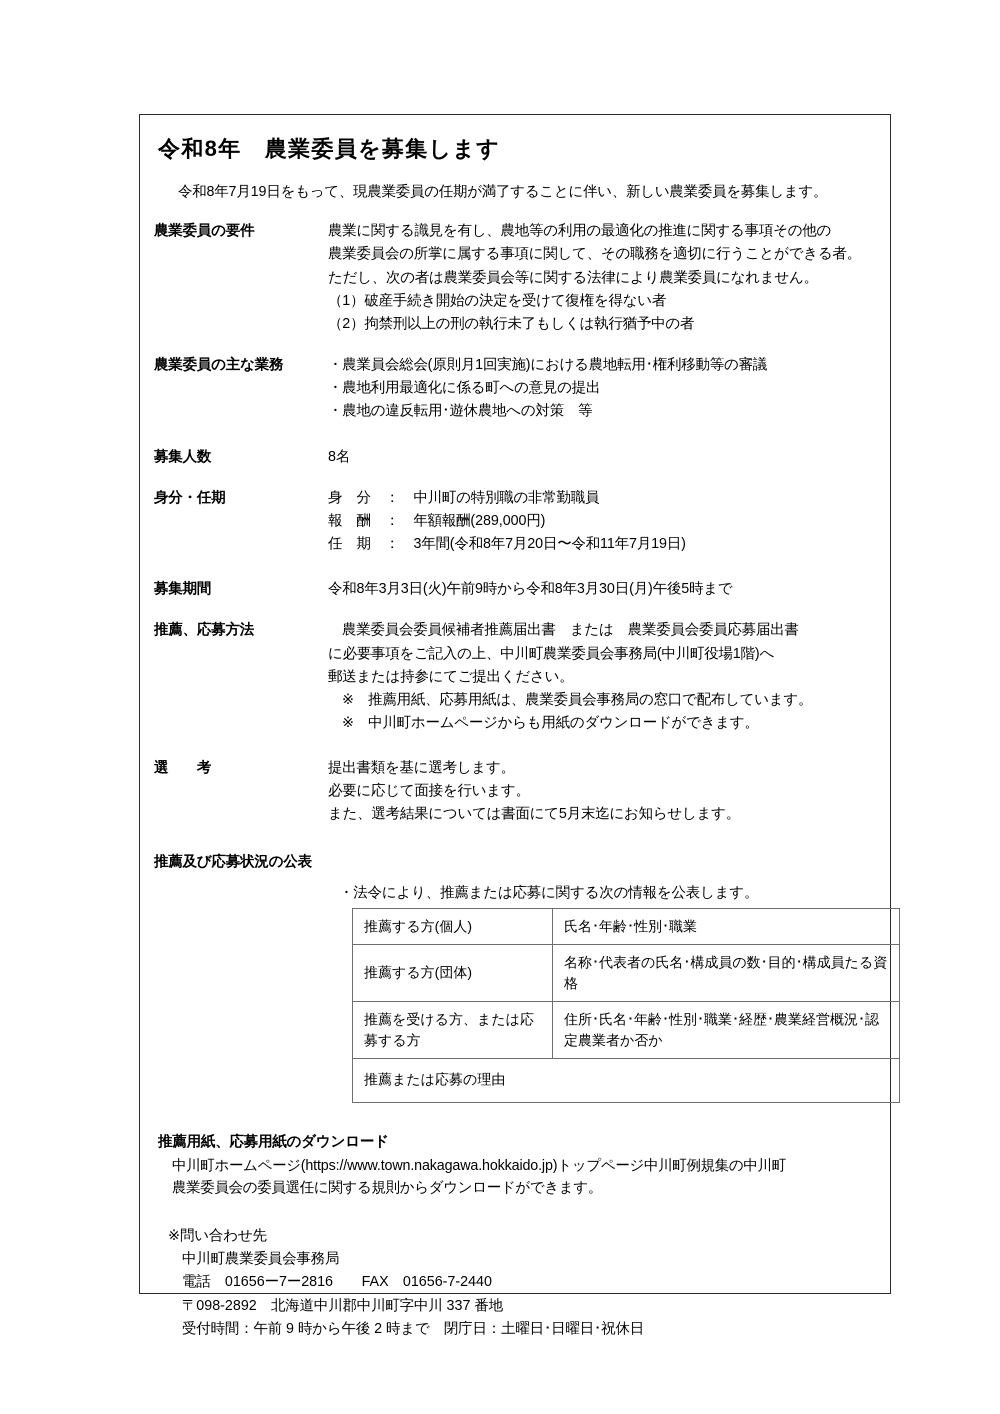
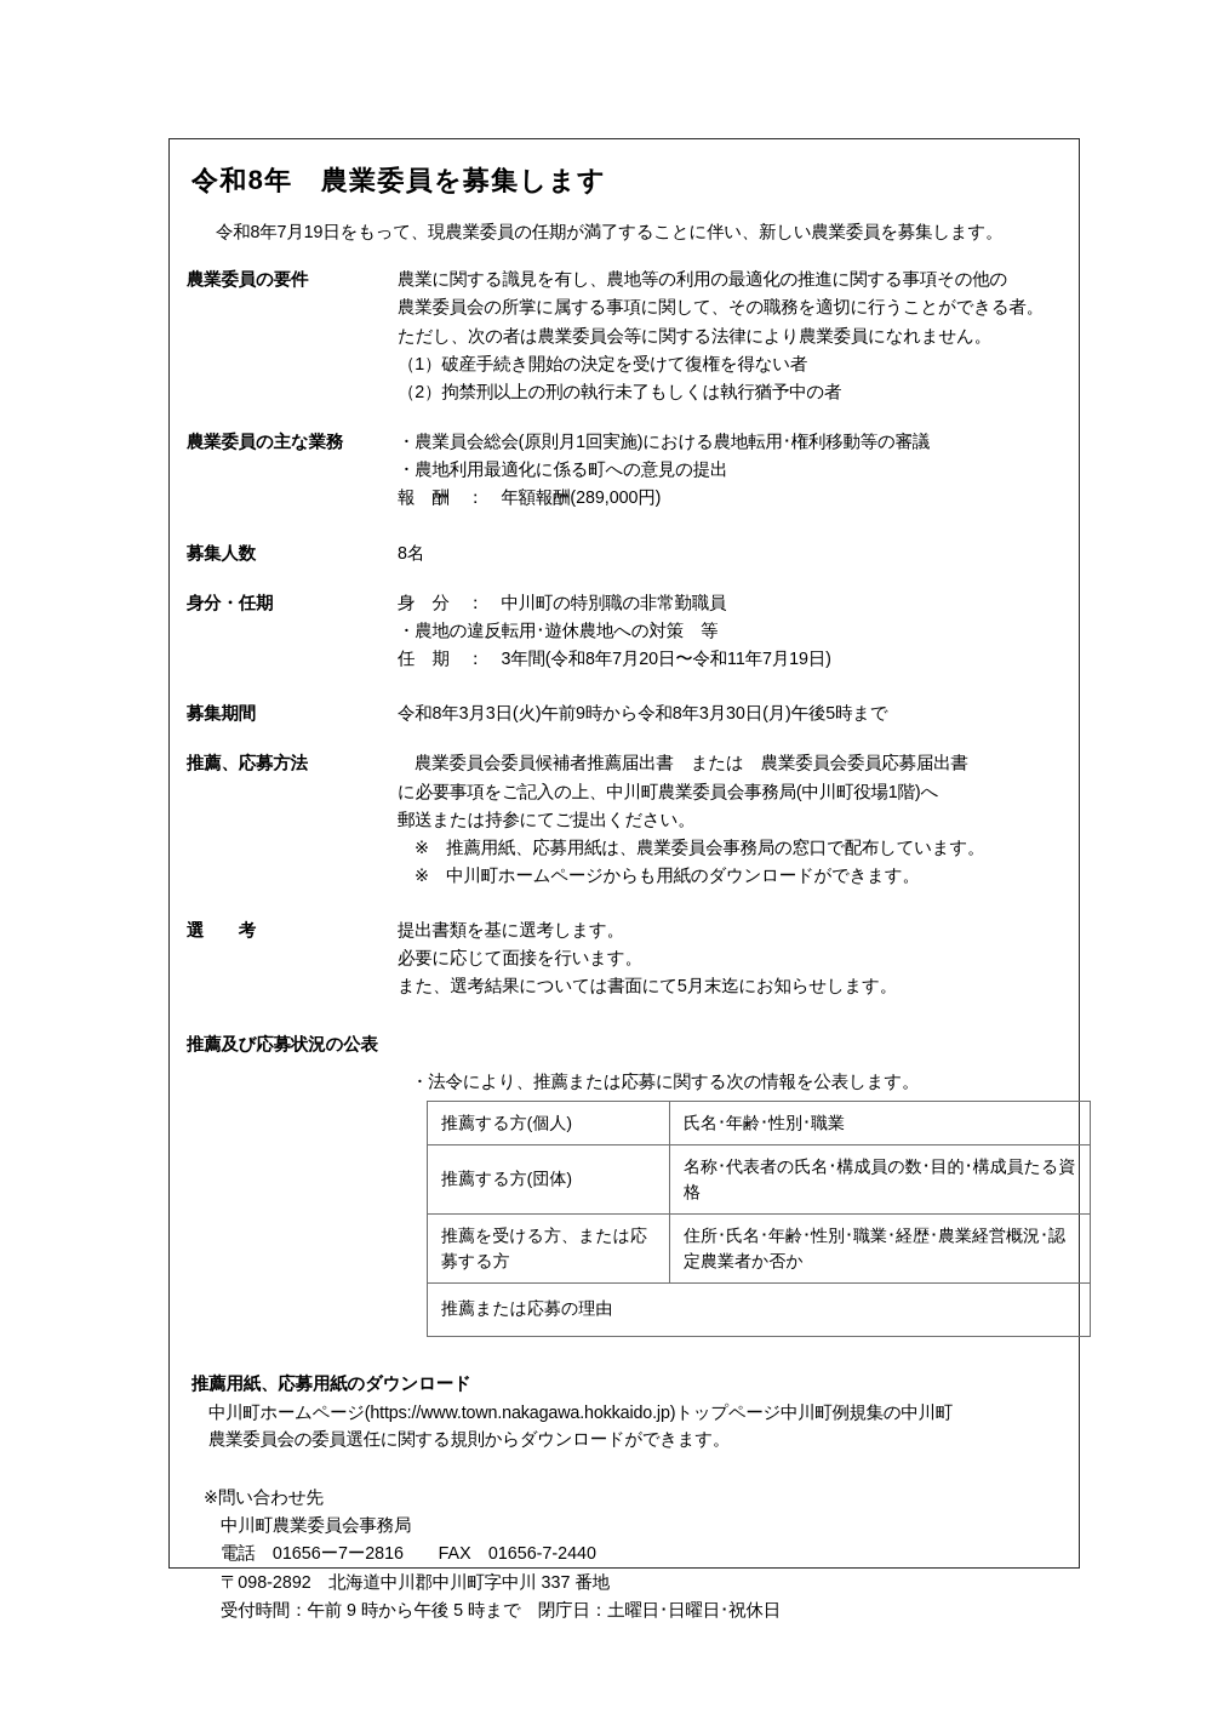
  令和8年 農業委員を募集します
  令和8年7月19日をもって、現農業委員の任期が満了することに伴い、新しい農業委員を募集します。
  農業委員の要件
  農業に関する識見を有し、農地等の利用の最適化の推進に関する事項その他の
  農業委員会の所掌に属する事項に関して、その職務を適切に行うことができる者。
  ただし、次の者は農業委員会等に関する法律により農業委員になれません。
  （1）破産手続き開始の決定を受けて復権を得ない者
  （2）拘禁刑以上の刑の執行未了もしくは執行猶予中の者
  農業委員の主な業務
  ・農業員会総会(原則月1回実施)における農地転用･権利移動等の審議
  ・農地利用最適化に係る町への意見の提出
- ・農地の違反転用･遊休農地への対策 等
+ 報 酬 ： 年額報酬(289,000円)
  募集人数
  8名
  身分・任期
  身 分 ： 中川町の特別職の非常勤職員
- 報 酬 ： 年額報酬(289,000円)
+ ・農地の違反転用･遊休農地への対策 等
  任 期 ： 3年間(令和8年7月20日〜令和11年7月19日)
  募集期間
  令和8年3月3日(火)午前9時から令和8年3月30日(月)午後5時まで
  推薦、応募方法
  農業委員会委員候補者推薦届出書 または 農業委員会委員応募届出書
  に必要事項をご記入の上、中川町農業委員会事務局(中川町役場1階)へ
  郵送または持参にてご提出ください。
  ※ 推薦用紙、応募用紙は、農業委員会事務局の窓口で配布しています。
  ※ 中川町ホームページからも用紙のダウンロードができます。
  選 考
  提出書類を基に選考します。
  必要に応じて面接を行います。
  また、選考結果については書面にて5月末迄にお知らせします。
  推薦及び応募状況の公表
  ・法令により、推薦または応募に関する次の情報を公表します。
  推薦する方(個人)	氏名･年齢･性別･職業
  推薦する方(団体)	名称･代表者の氏名･構成員の数･目的･構成員たる資格
  推薦を受ける方、または応募する方	住所･氏名･年齢･性別･職業･経歴･農業経営概況･認定農業者か否か
  推薦または応募の理由
  推薦用紙、応募用紙のダウンロード
  中川町ホームページ(https://www.town.nakagawa.hokkaido.jp)トップページ中川町例規集の中川町
  農業委員会の委員選任に関する規則からダウンロードができます。
  ※問い合わせ先
  中川町農業委員会事務局
  電話 01656ー7ー2816 FAX 01656-7-2440
  〒098-2892 北海道中川郡中川町字中川 337 番地
- 受付時間：午前 9 時から午後 2 時まで 閉庁日：土曜日･日曜日･祝休日
+ 受付時間：午前 9 時から午後 5 時まで 閉庁日：土曜日･日曜日･祝休日
